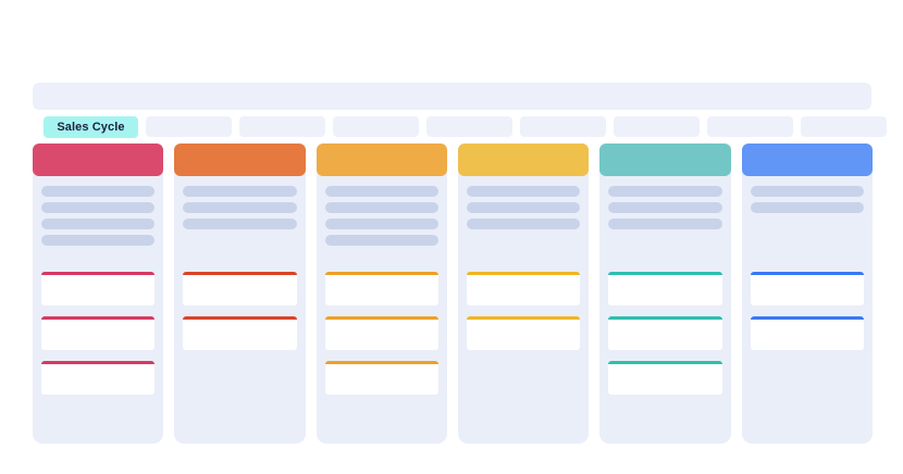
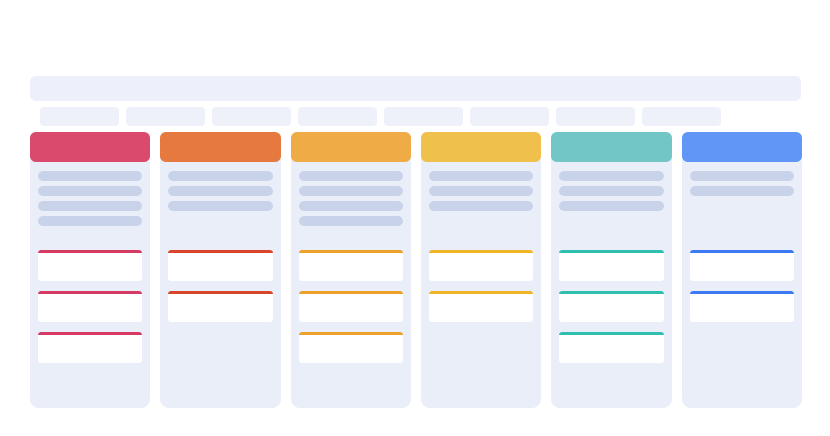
- Sales Cycle
